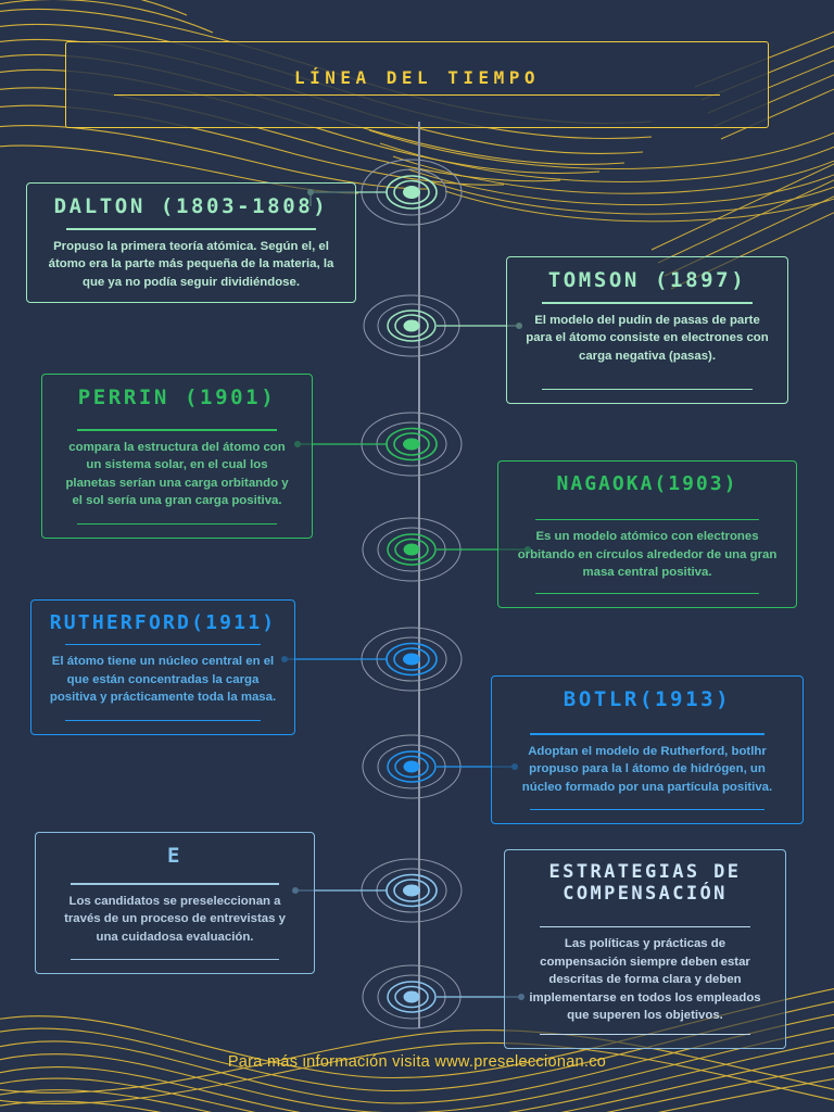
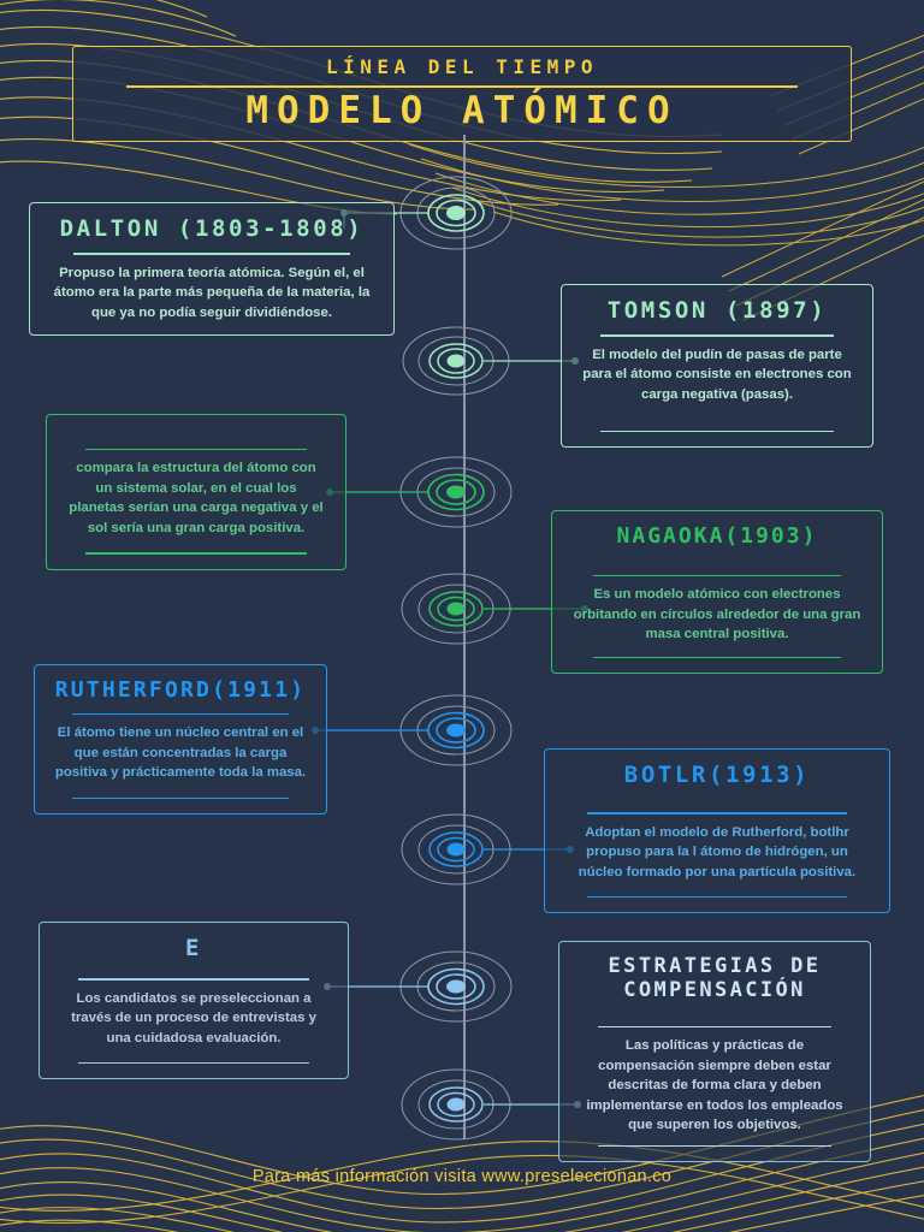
  LÍNEA DEL TIEMPO
+ MODELO ATÓMICO
  DALTON (1803-1808)
  Propuso la primera teoría atómica. Según el, el átomo era la parte más pequeña de la materia, la que ya no podía seguir dividiéndose.
  TOMSON (1897)
  El modelo del pudín de pasas de parte para el átomo consiste en electrones con carga negativa (pasas).
- PERRIN (1901)
- compara la estructura del átomo con un sistema solar, en el cual los planetas serían una carga orbitando y el sol sería una gran carga positiva.
+ compara la estructura del átomo con un sistema solar, en el cual los planetas serían una carga negativa y el sol sería una gran carga positiva.
  NAGAOKA(1903)
  Es un modelo atómico con electrones orbitando en círculos alrededor de una gran masa central positiva.
  RUTHERFORD(1911)
  El átomo tiene un núcleo central en el que están concentradas la carga positiva y prácticamente toda la masa.
  BOTLR(1913)
  Adoptan el modelo de Rutherford, botlhr propuso para la l átomo de hidrógen, un núcleo formado por una partícula positiva.
  E
  Los candidatos se preseleccionan a través de un proceso de entrevistas y una cuidadosa evaluación.
  ESTRATEGIAS DE COMPENSACIÓN
  Las políticas y prácticas de compensación siempre deben estar descritas de forma clara y deben implementarse en todos los empleados que superen los objetivos.
  Para más información visita www.preseleccionan.co
